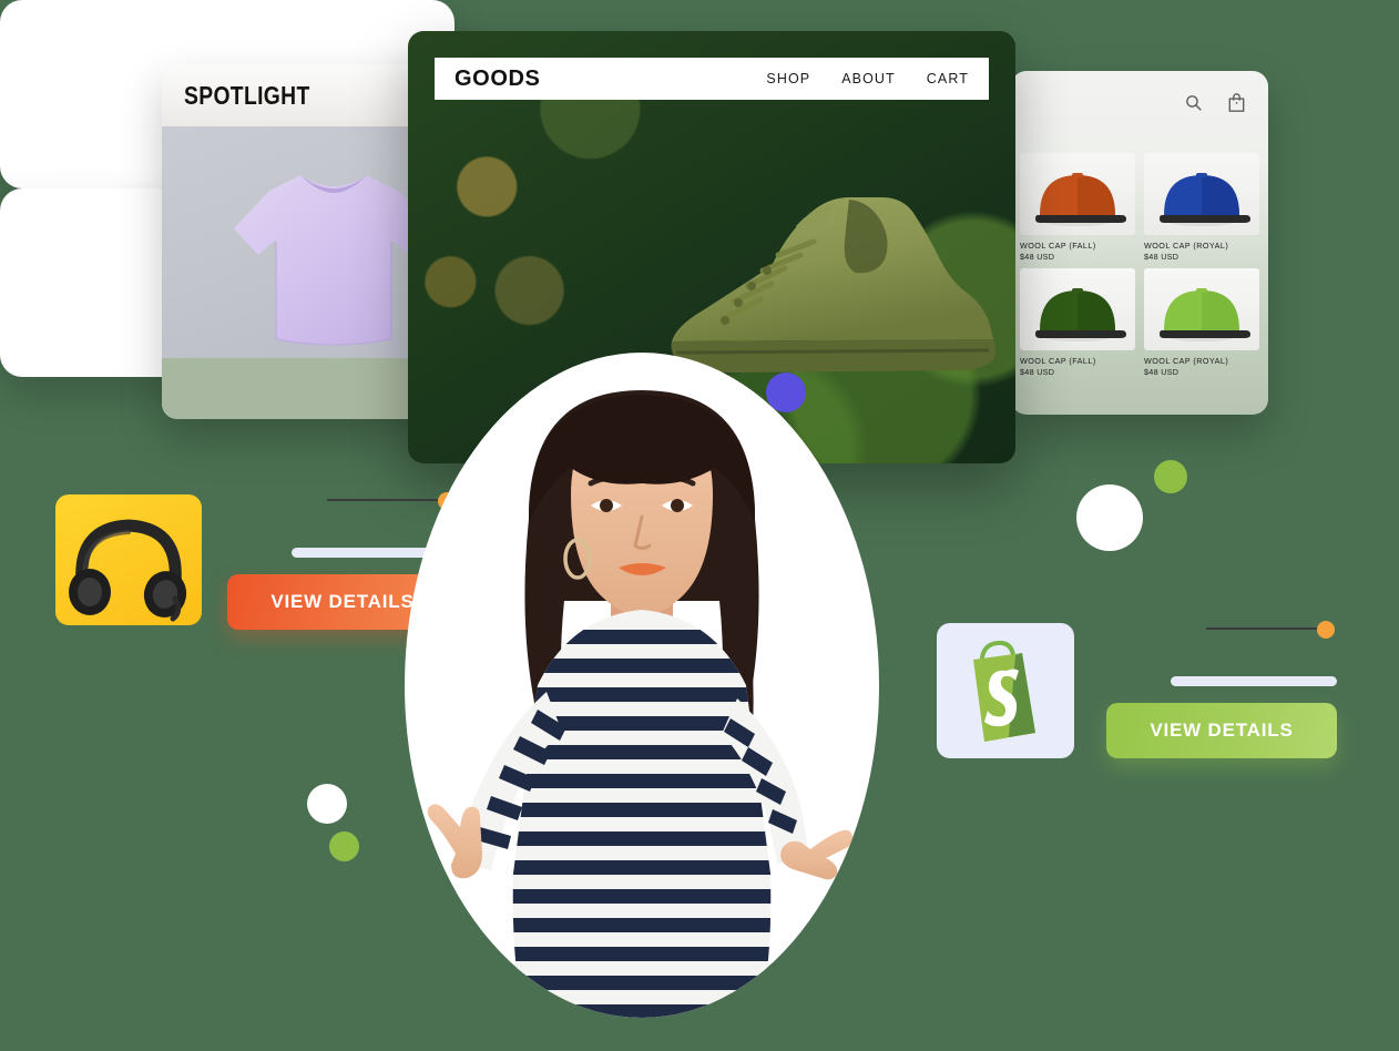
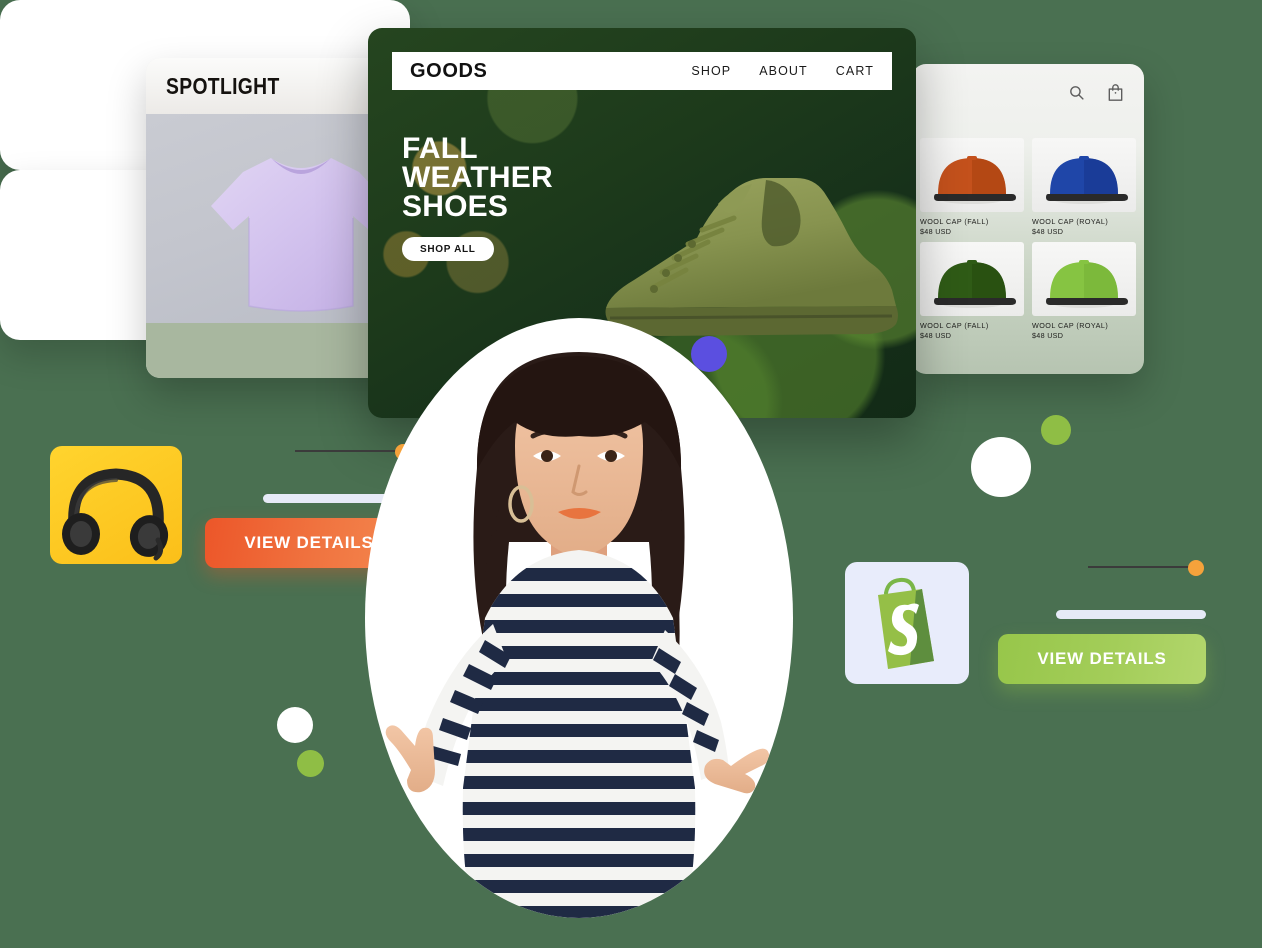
  SPOTLIGHT
  WOOL CAP (FALL)
  $48 USD
  WOOL CAP (ROYAL)
  $48 USD
  WOOL CAP (FALL)
  $48 USD
  WOOL CAP (ROYAL)
  $48 USD
  GOODS
  SHOP
  ABOUT
  CART
+ FALL
+ WEATHER
+ SHOES
+ SHOP ALL
  VIEW DETAILS
  VIEW DETAILS
